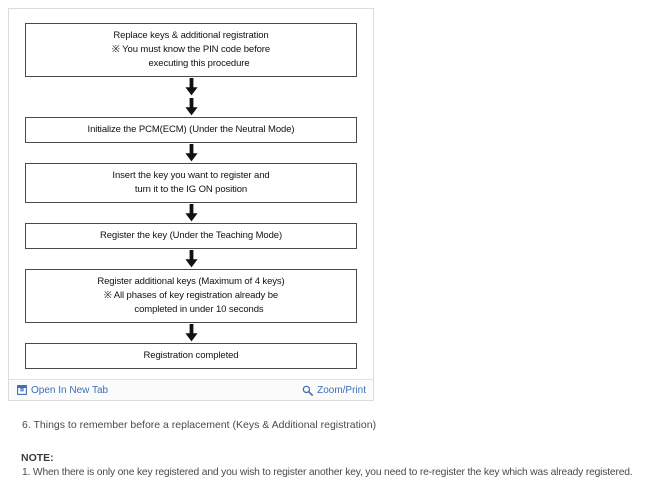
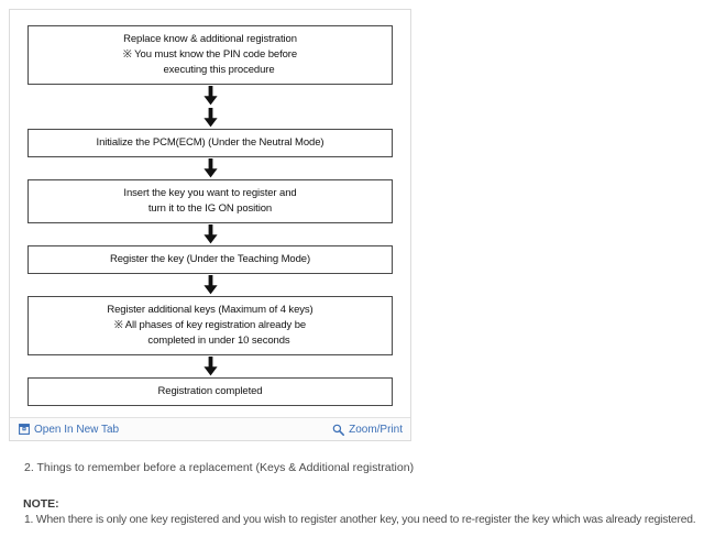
- Replace keys & additional registration
+ Replace know & additional registration
  ※ You must know the PIN code before
  executing this procedure
  Initialize the PCM(ECM) (Under the Neutral Mode)
  Insert the key you want to register and
  turn it to the IG ON position
  Register the key (Under the Teaching Mode)
  Register additional keys (Maximum of 4 keys)
  ※ All phases of key registration already be
  completed in under 10 seconds
  Registration completed
  Open In New Tab
  Zoom/Print
- 6. Things to remember before a replacement (Keys & Additional registration)
+ 2. Things to remember before a replacement (Keys & Additional registration)
  NOTE:
  1. When there is only one key registered and you wish to register another key, you need to re-register the key which was already registered.
